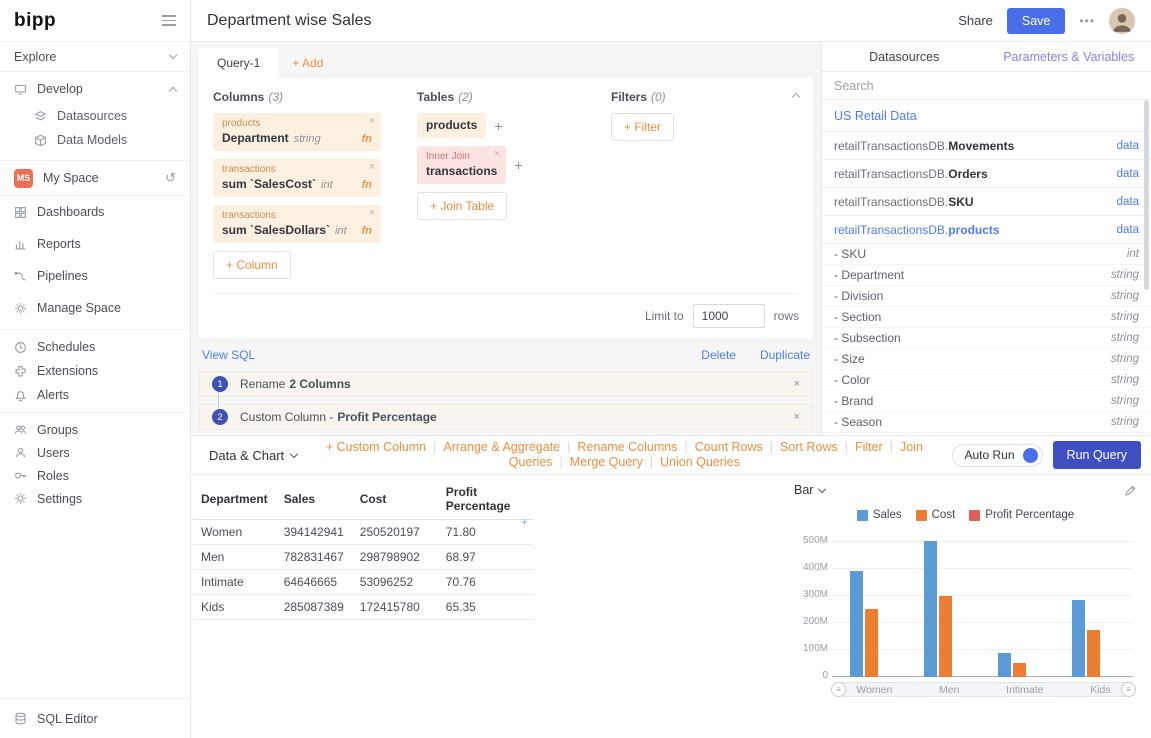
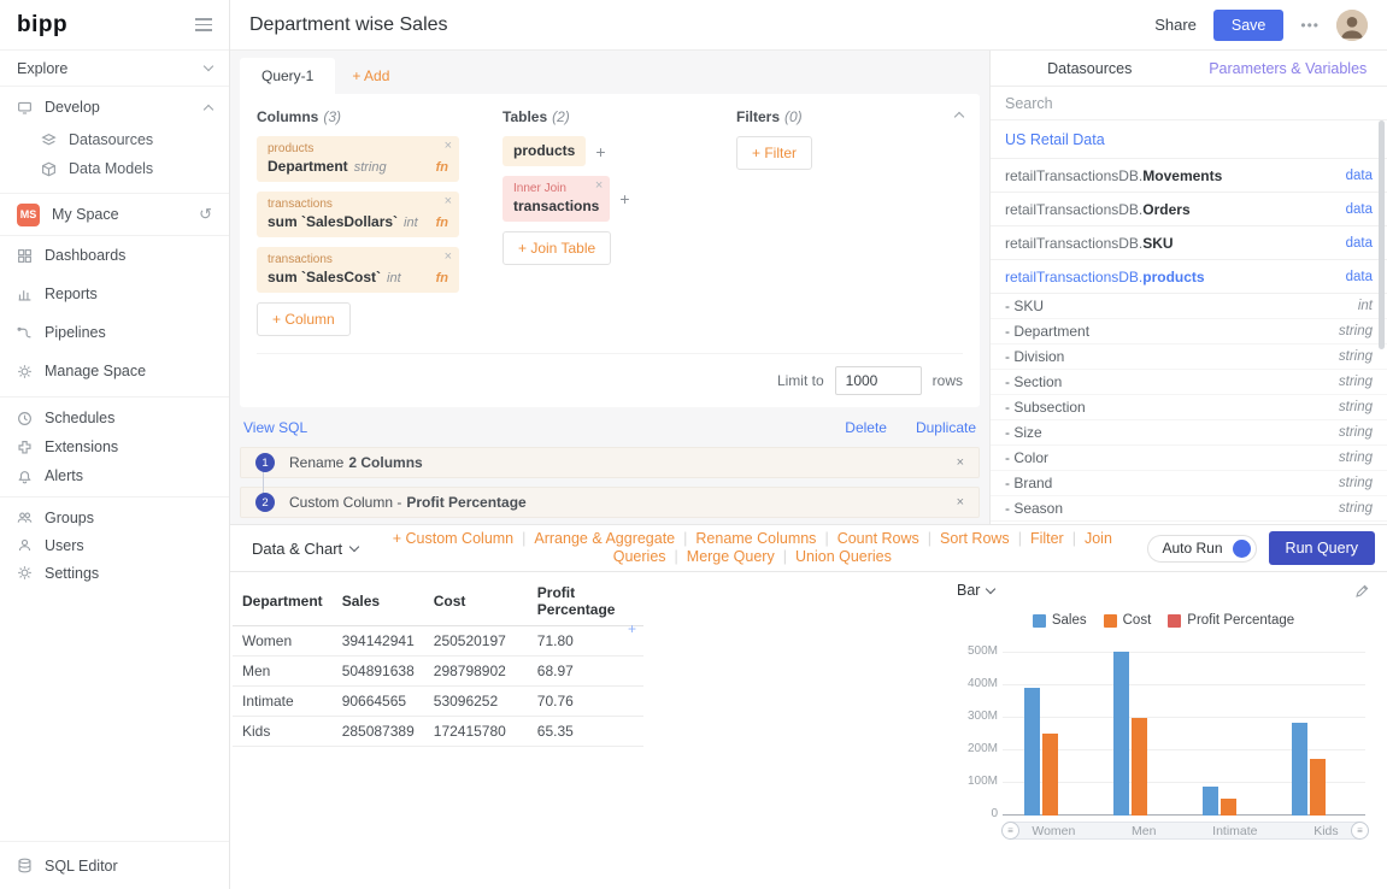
  bipp
  Explore
  Develop
  Datasources
  Data Models
  MS
  My Space
  Dashboards
  Reports
  Pipelines
  Manage Space
  Schedules
  Extensions
  Alerts
  Groups
  Users
- Roles
  Settings
  SQL Editor
  Department wise Sales
  Share
  Save
  •••
  Query-1
  + Add
  Columns (3)
  products
  Department string
  fn
  transactions
- sum `SalesCost` int
+ sum `SalesDollars` int
  fn
  transactions
- sum `SalesDollars` int
+ sum `SalesCost` int
  fn
  + Column
  Tables (2)
  products
  Inner Join
  transactions
  + Join Table
  Filters (0)
  + Filter
  Limit to
  1000
  rows
  View SQL
  Delete
  Duplicate
  1
  Rename 2 Columns
  2
  Custom Column - Profit Percentage
  Datasources
  Parameters & Variables
  Search
  US Retail Data
  retailTransactionsDB.
  Movements
  data
  retailTransactionsDB.
  Orders
  data
  retailTransactionsDB.
  SKU
  data
  retailTransactionsDB.
  products
  data
  - SKU
  int
  - Department
  string
  - Division
  string
  - Section
  string
  - Subsection
  string
  - Size
  string
  - Color
  string
  - Brand
  string
  - Season
  string
  Data & Chart
  + Custom Column | Arrange & Aggregate | Rename Columns | Count Rows | Sort Rows | Filter | Join Queries | Merge Query | Union Queries
  Auto Run
  Run Query
  Department	Sales	Cost	Profit Percentage
  Women	394142941	250520197	71.80
- Men	782831467	298798902	68.97
+ Men	504891638	298798902	68.97
- Intimate	64646665	53096252	70.76
+ Intimate	90664565	53096252	70.76
  Kids	285087389	172415780	65.35
  Bar
  Sales
  Cost
  Profit Percentage
  500M
  400M
  300M
  200M
  100M
  0
  Women
  Men
  Intimate
  Kids
